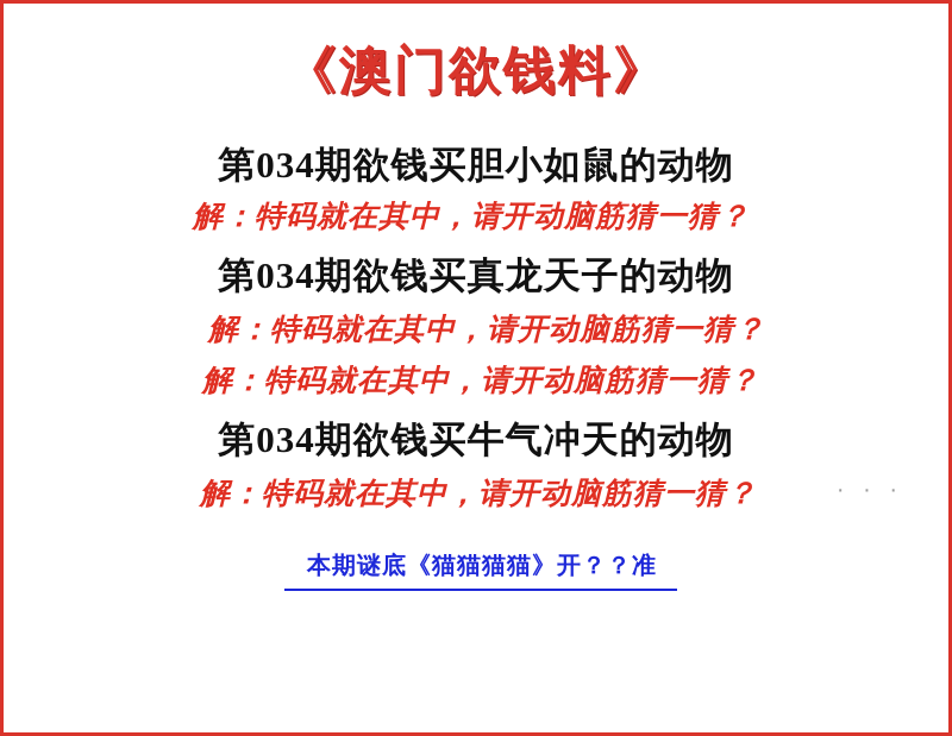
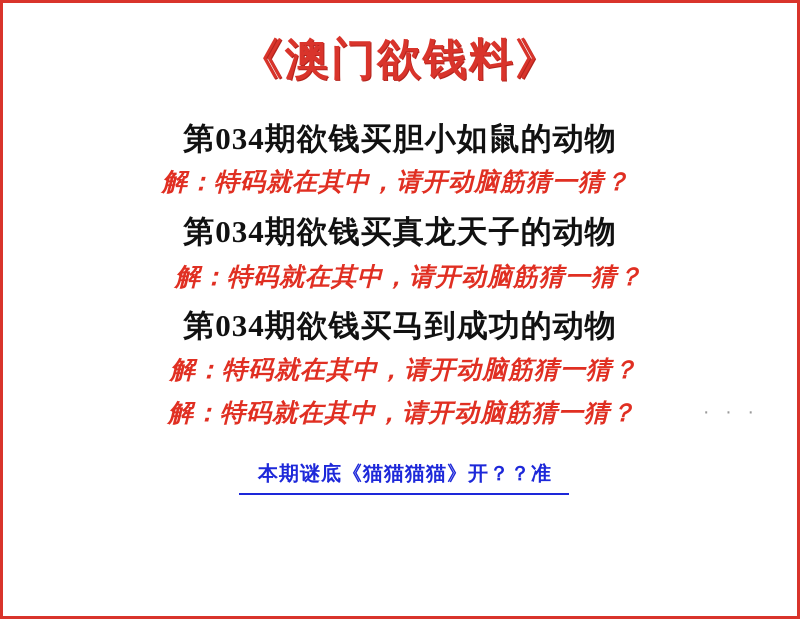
  《澳门欲钱料》
  第034期欲钱买胆小如鼠的动物
  解：特码就在其中，请开动脑筋猜一猜？
  第034期欲钱买真龙天子的动物
  解：特码就在其中，请开动脑筋猜一猜？
+ 第034期欲钱买马到成功的动物
  解：特码就在其中，请开动脑筋猜一猜？
- 第034期欲钱买牛气冲天的动物
  解：特码就在其中，请开动脑筋猜一猜？
  · · ·
  本期谜底《猫猫猫猫》开？？准
